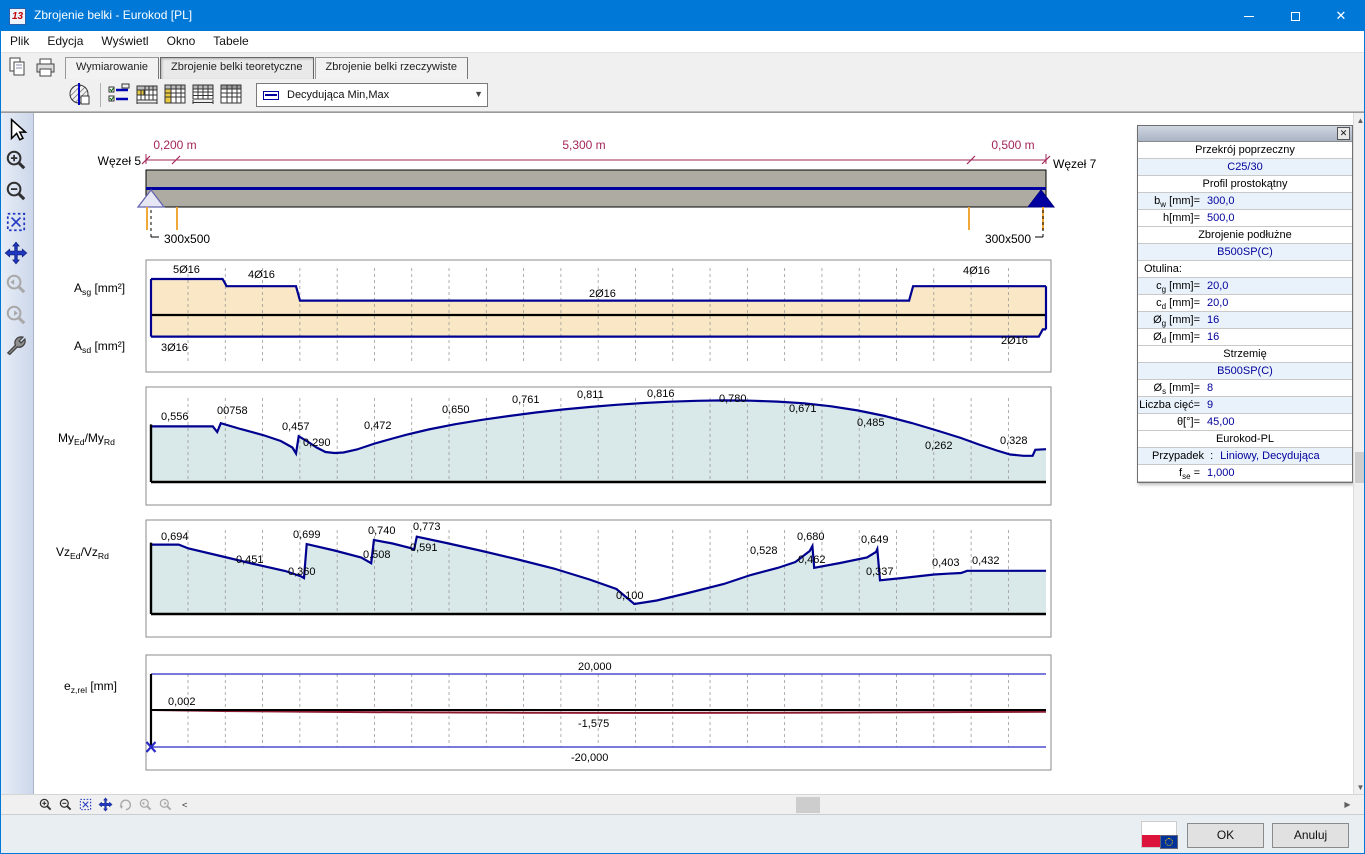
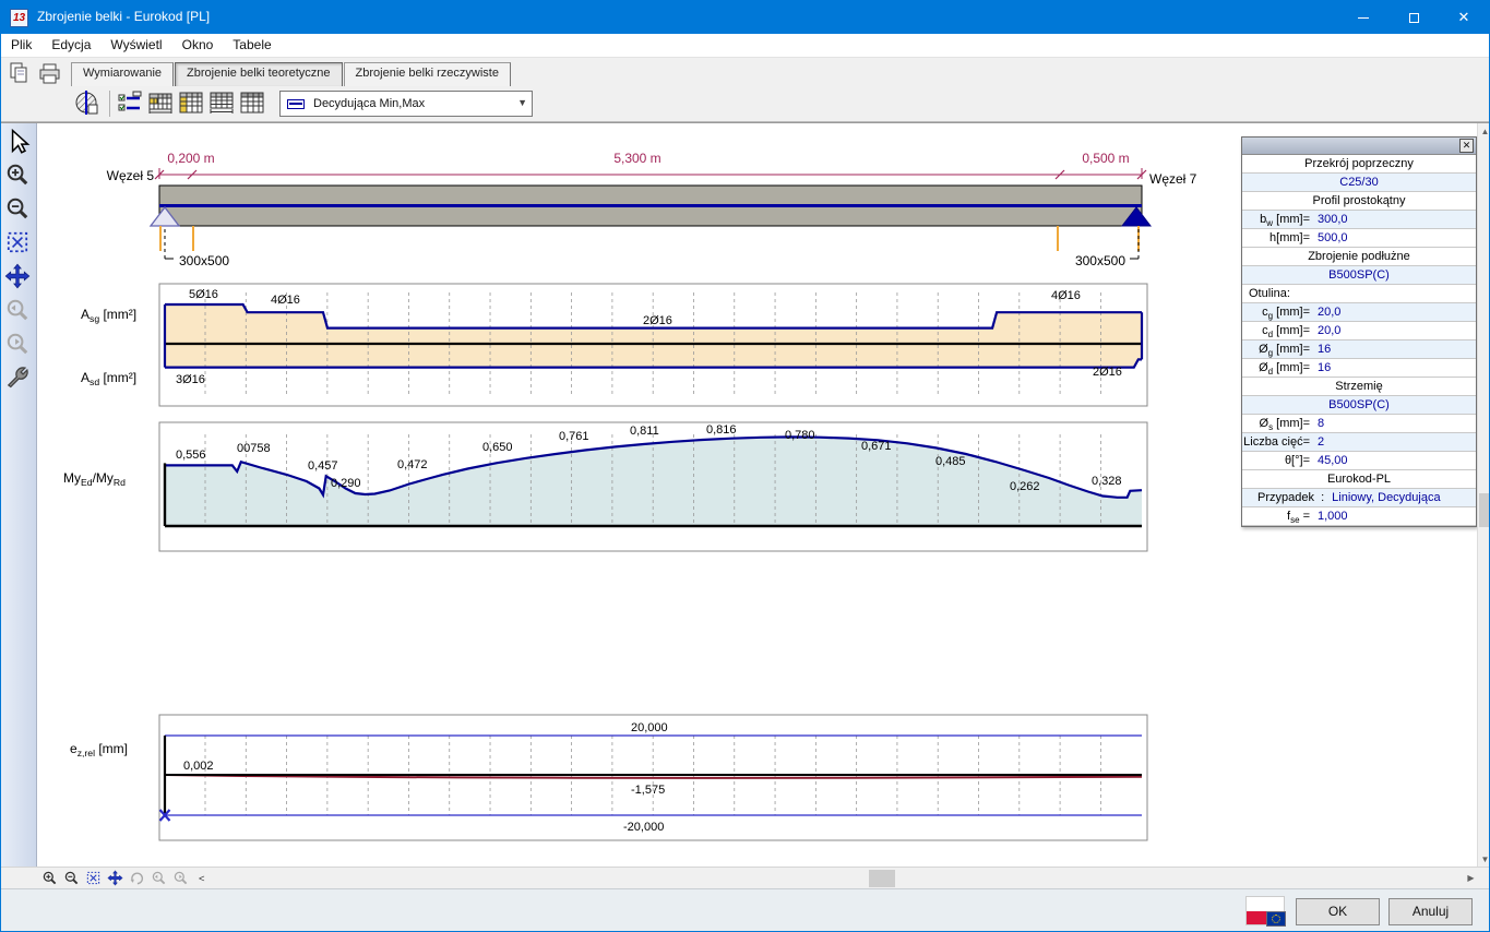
  13
  Zbrojenie belki - Eurokod [PL]
  ✕
  Plik Edycja Wyświetl Okno Tabele
  Wymiarowanie Zbrojenie belki teoretyczne Zbrojenie belki rzeczywiste
  Decydująca Min,Max
  ▼
  0,200 m
  5,300 m
  0,500 m
  300x500
  300x500
  Węzeł 5
  Węzeł 7
  5Ø16
  4Ø16
  2Ø16
  4Ø16
  3Ø16
  2Ø16
  Asg [mm²]
  Asd [mm²]
  0,556
  00758
  0,457
  0,290
  0,472
  0,650
  0,761
  0,811
  0,816
  0,780
  0,671
  0,485
  0,262
  0,328
  MyEd/MyRd
- 0,694
- 0,451
- 0,360
- 0,699
- 0,508
- 0,740
- 0,773
- 0,591
- 0,100
- 0,528
- 0,680
- 0,462
- 0,649
- 0,337
- 0,403
- 0,432
- VzEd/VzRd
  20,000
  0,002
  -1,575
  -20,000
  ez,rel [mm]
  ✕
  Przekrój poprzeczny
  C25/30
  Profil prostokątny
  bw [mm]= 300,0
  h[mm]= 500,0
  Zbrojenie podłużne
  B500SP(C)
  Otulina:
  cg [mm]= 20,0
  cd [mm]= 20,0
  Øg [mm]= 16
  Ød [mm]= 16
  Strzemię
  B500SP(C)
  Øs [mm]= 8
- Liczba cięć= 9
+ Liczba cięć= 2
  θ[°]= 45,00
  Eurokod-PL
  Przypadek : Liniowy, Decydująca
  fse = 1,000
  ▲
  ▼
  <
  ▶
  OK
  Anuluj
